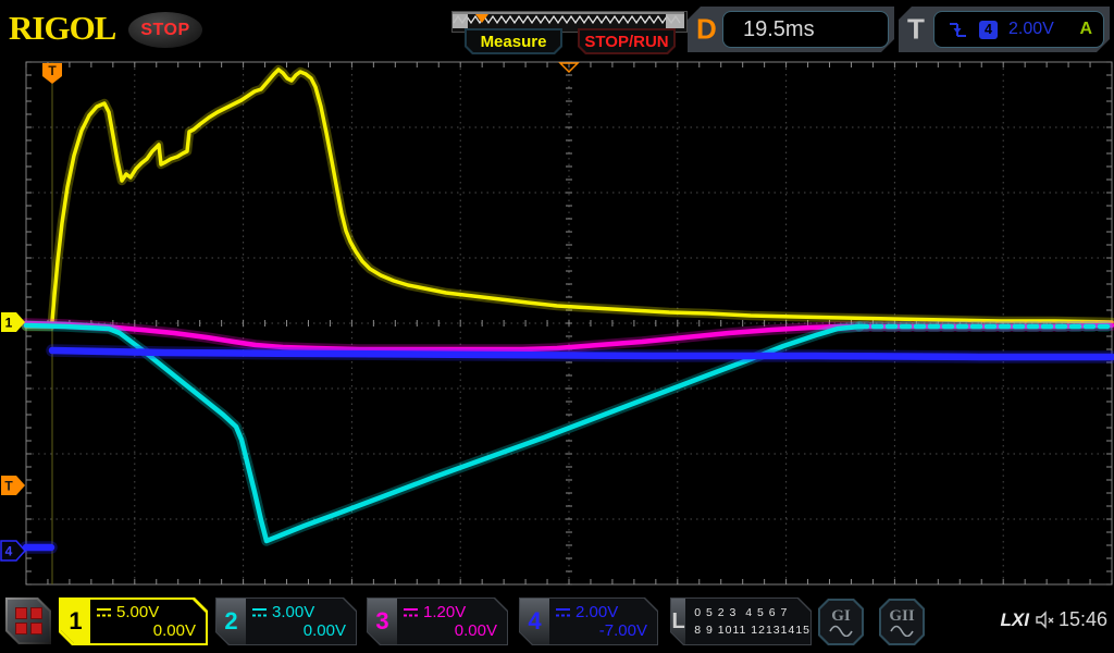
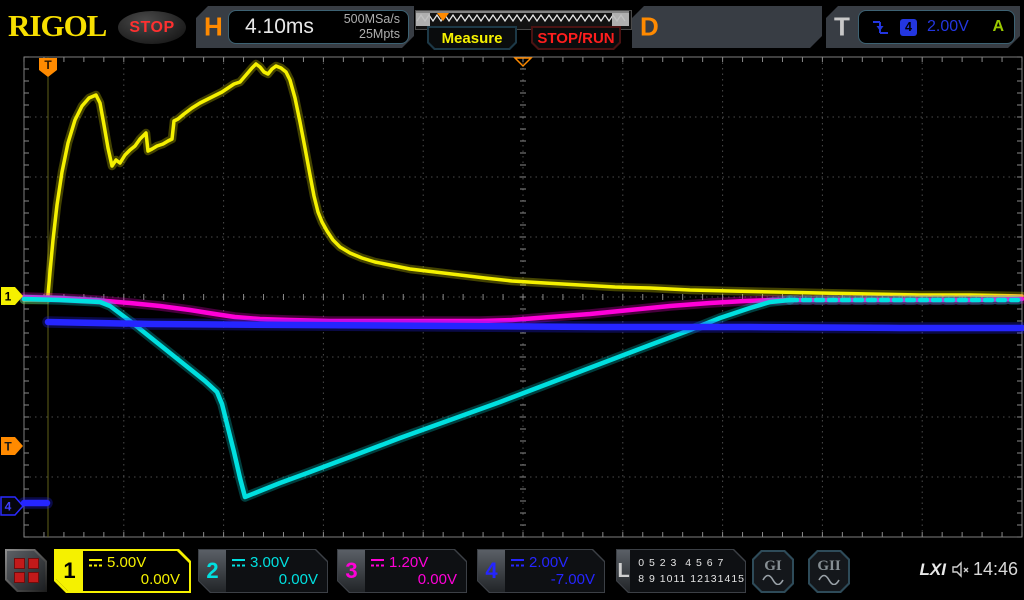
  1
  T
  4
  T
  RIGOL
  STOP
+ H
+ 4.10ms
+ 500MSa/s
+ 25Mpts
  Measure
  STOP/RUN
  D
- 19.5ms
  T
  4
  2.00V
  A
  1
  5.00V
  0.00V
  2
  3.00V
  0.00V
  3
  1.20V
  0.00V
  4
  2.00V
  -7.00V
  L
  0 5 2 3 4 5 6 7
  8 9 1011 12131415
  GI
  GII
  LXI
- 15:46
+ 14:46
